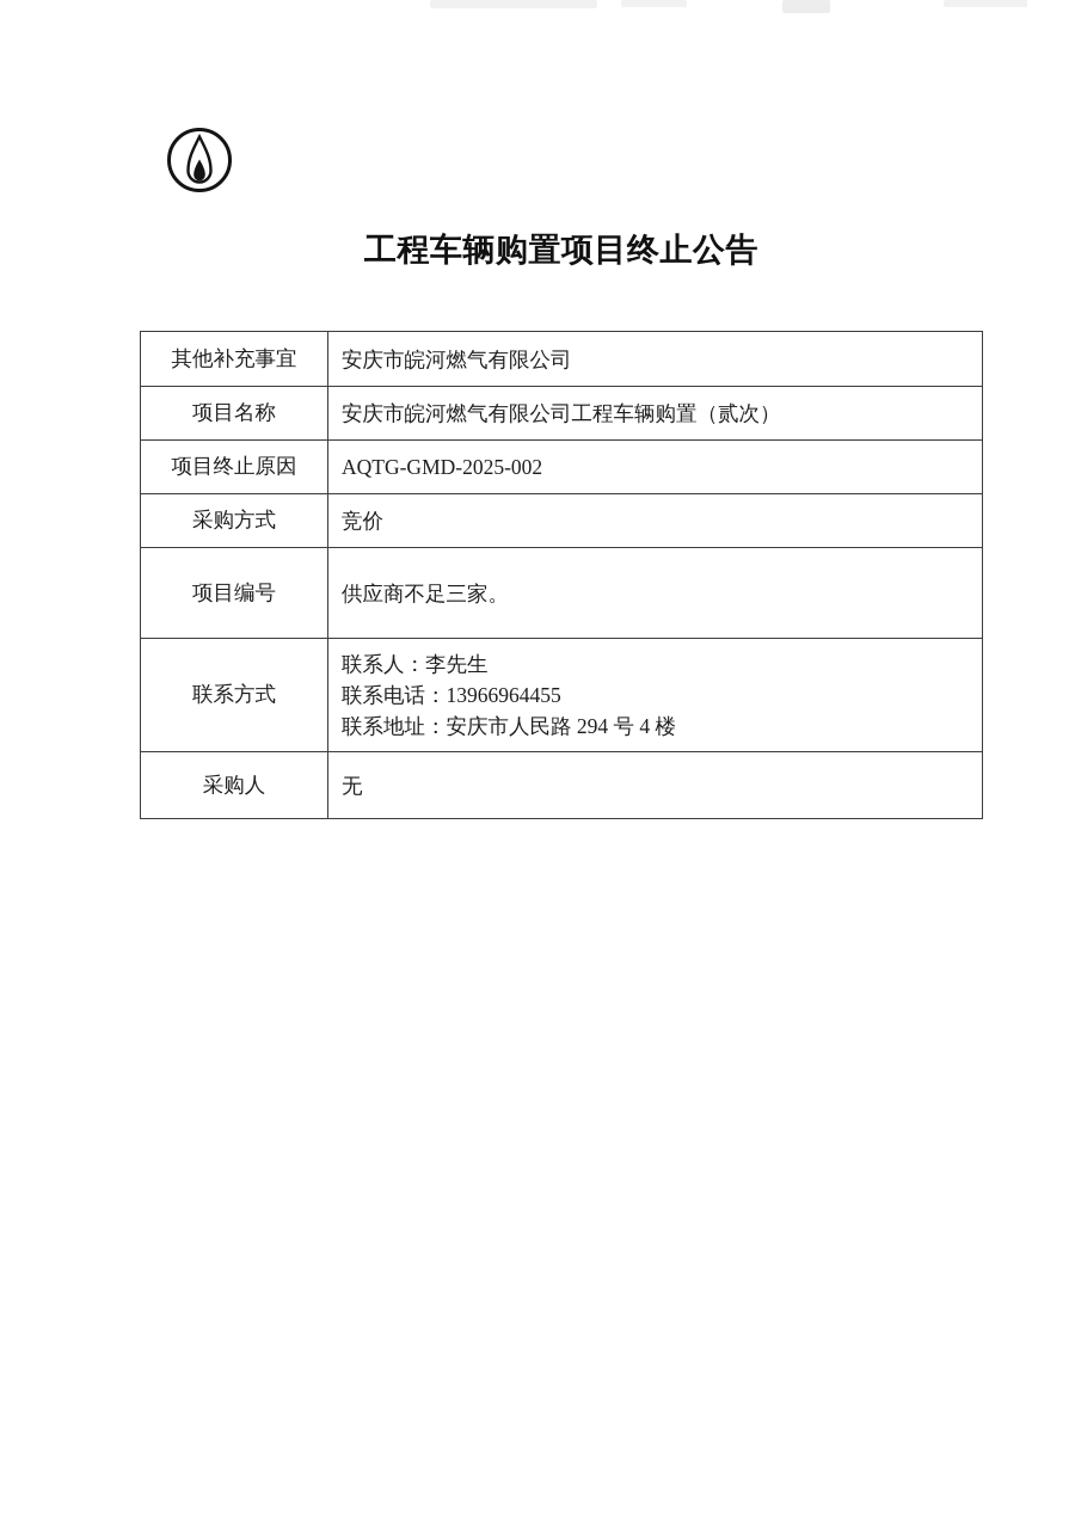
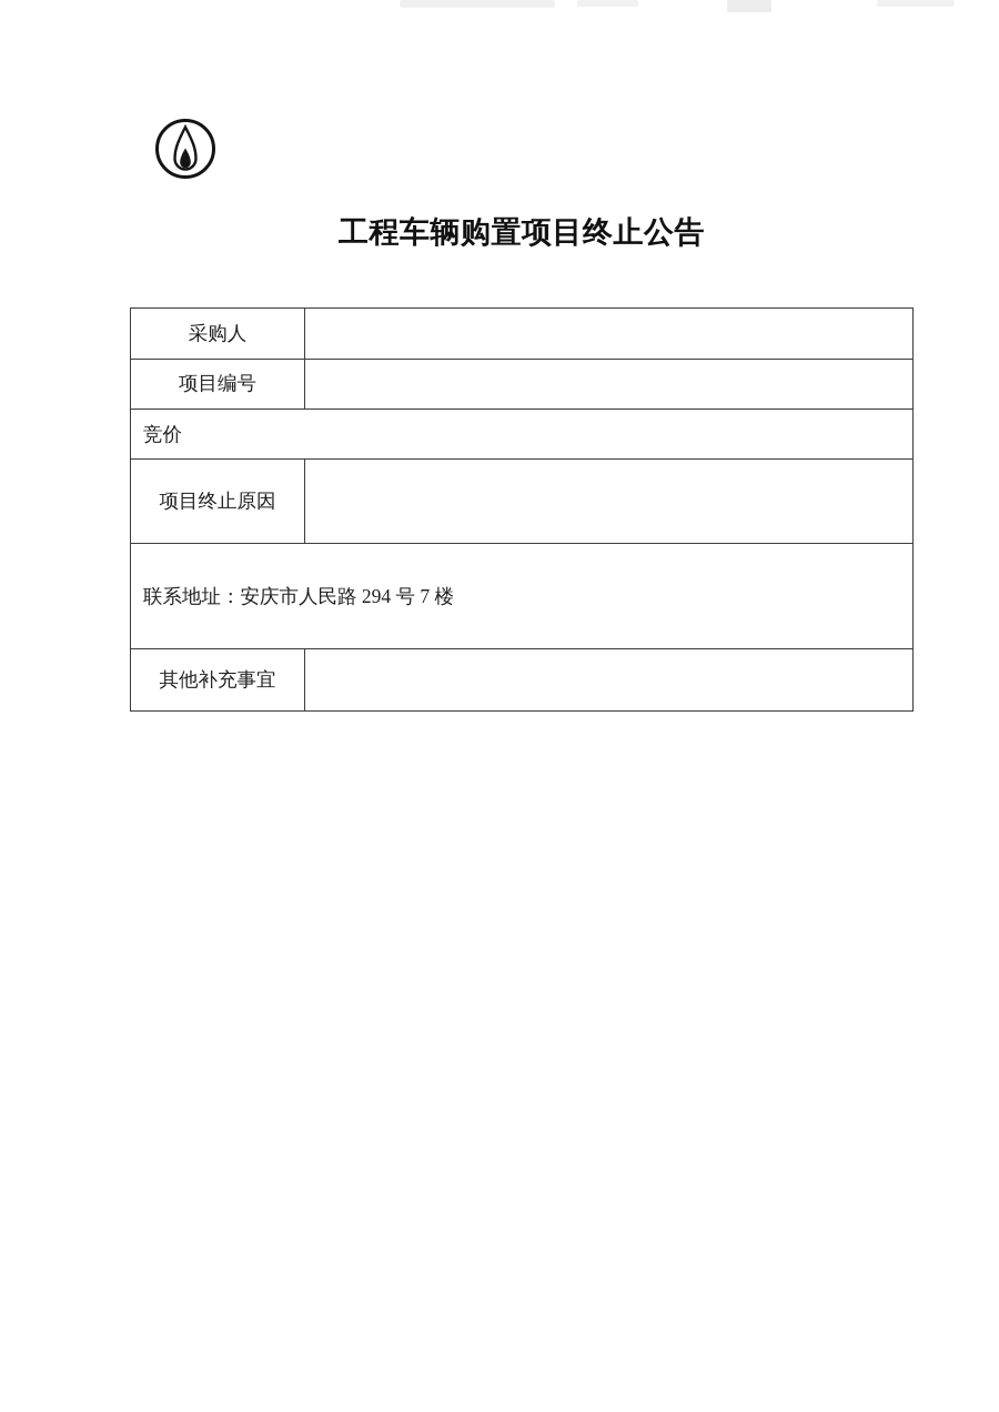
  工程车辆购置项目终止公告
- 其他补充事宜
+ 采购人
- 安庆市皖河燃气有限公司
- 项目名称
- 安庆市皖河燃气有限公司工程车辆购置（贰次）
- 项目终止原因
+ 项目编号
- AQTG-GMD-2025-002
- 采购方式
  竞价
- 项目编号
+ 项目终止原因
- 供应商不足三家。
- 联系方式
- 联系人：李先生
- 联系电话：13966964455
- 联系地址：安庆市人民路 294 号 4 楼
+ 联系地址：安庆市人民路 294 号 7 楼
- 采购人
+ 其他补充事宜
- 无
